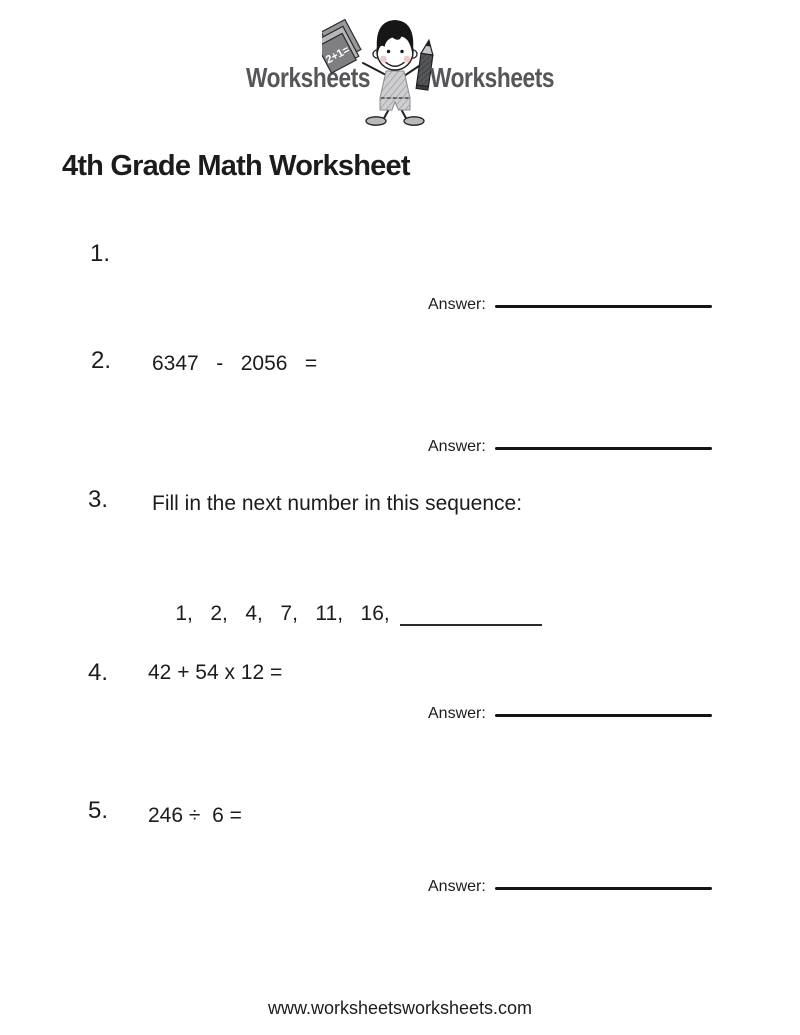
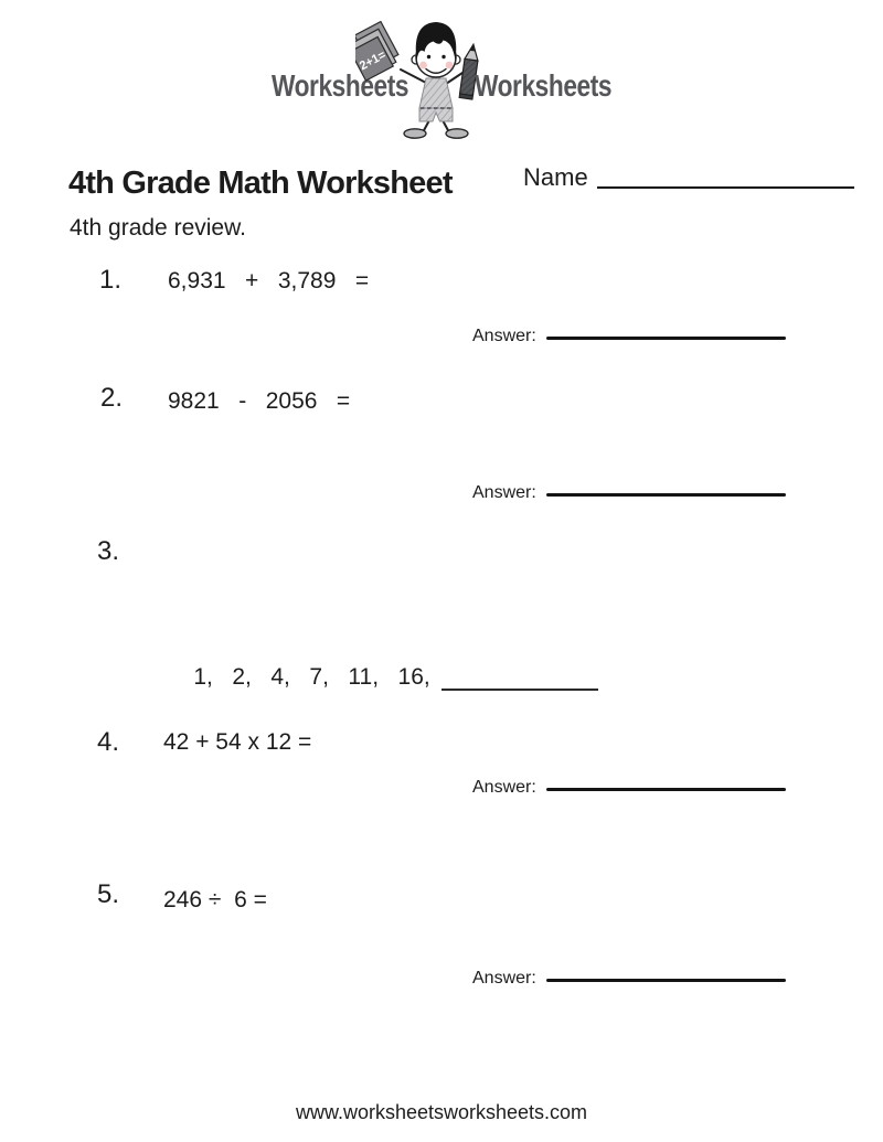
  Worksheets
  Worksheets
  4th Grade Math Worksheet
+ Name
+ 4th grade review.
  1.
+ 6,931 + 3,789 =
  Answer:
  2.
- 6347 - 2056 =
+ 9821 - 2056 =
  Answer:
  3.
- Fill in the next number in this sequence:
  1, 2, 4, 7, 11, 16,
  4.
  42 + 54 x 12 =
  Answer:
  5.
  246 ÷ 6 =
  Answer:
  www.worksheetsworksheets.com
